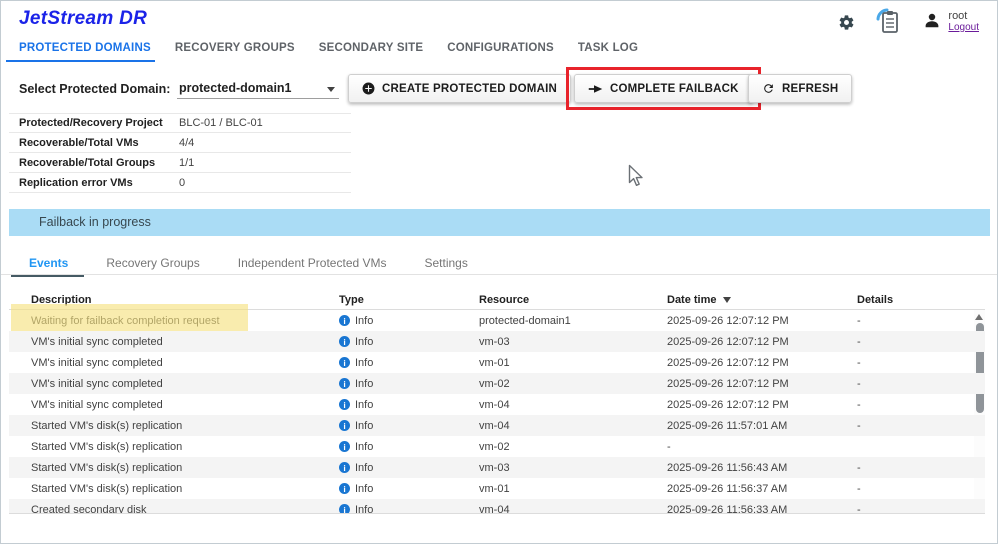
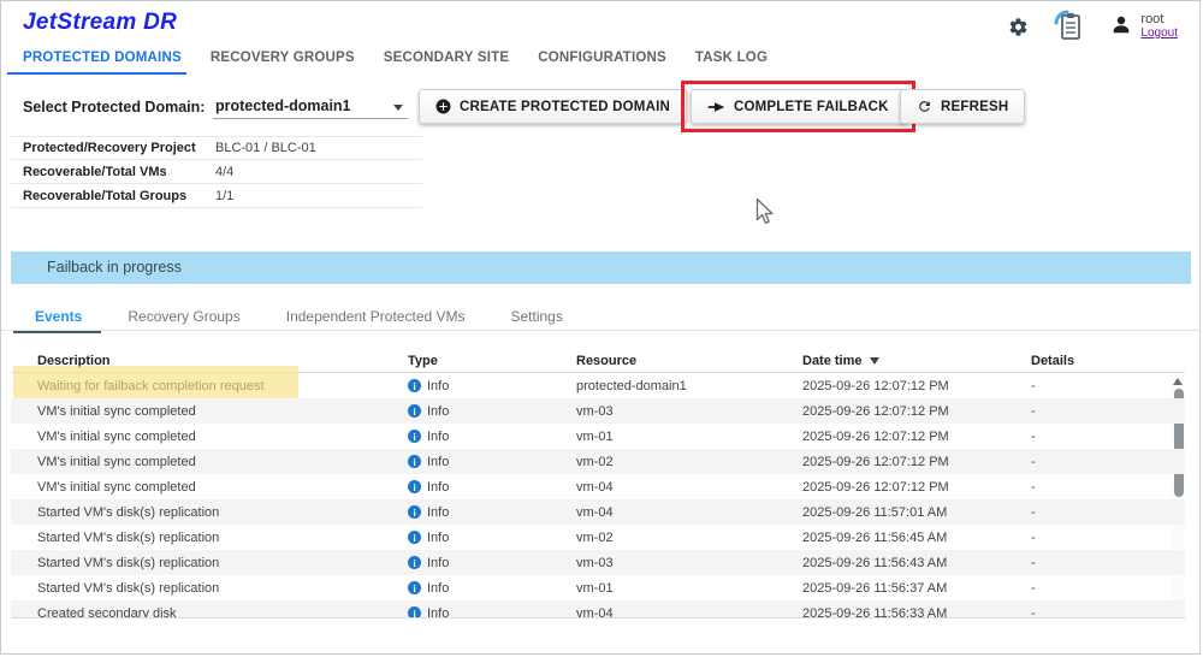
  JetStream DR
  root
  Logout
  PROTECTED DOMAINS
  RECOVERY GROUPS
  SECONDARY SITE
  CONFIGURATIONS
  TASK LOG
  Select Protected Domain:
  protected-domain1
  CREATE PROTECTED DOMAIN
  COMPLETE FAILBACK
  REFRESH
  Protected/Recovery Project
  BLC-01 / BLC-01
  Recoverable/Total VMs
  4/4
  Recoverable/Total Groups
  1/1
- Replication error VMs
- 0
  Failback in progress
  Events
  Recovery Groups
  Independent Protected VMs
  Settings
  Description
  Type
  Resource
  Date time
  Details
  Waiting for failback completion request
  i
  Info
  protected-domain1
  2025-09-26 12:07:12 PM
  -
  VM's initial sync completed
  i
  Info
  vm-03
  2025-09-26 12:07:12 PM
  -
  VM's initial sync completed
  i
  Info
  vm-01
  2025-09-26 12:07:12 PM
  -
  VM's initial sync completed
  i
  Info
  vm-02
  2025-09-26 12:07:12 PM
  -
  VM's initial sync completed
  i
  Info
  vm-04
  2025-09-26 12:07:12 PM
  -
  Started VM's disk(s) replication
  i
  Info
  vm-04
  2025-09-26 11:57:01 AM
  -
  Started VM's disk(s) replication
  i
  Info
  vm-02
+ 2025-09-26 11:56:45 AM
  -
  Started VM's disk(s) replication
  i
  Info
  vm-03
  2025-09-26 11:56:43 AM
  -
  Started VM's disk(s) replication
  i
  Info
  vm-01
  2025-09-26 11:56:37 AM
  -
  Created secondary disk
  i
  Info
  vm-04
  2025-09-26 11:56:33 AM
  -
